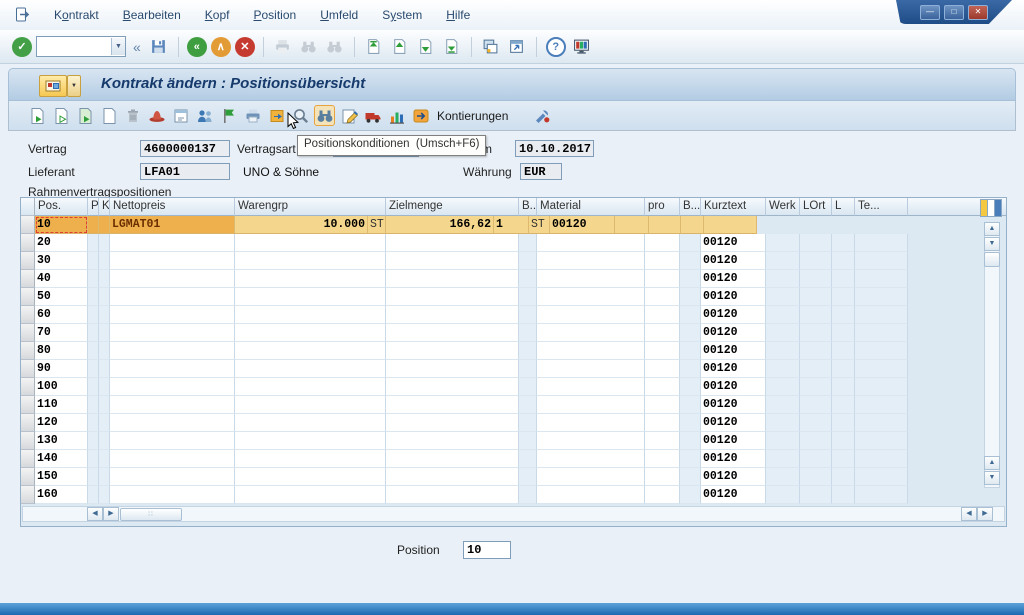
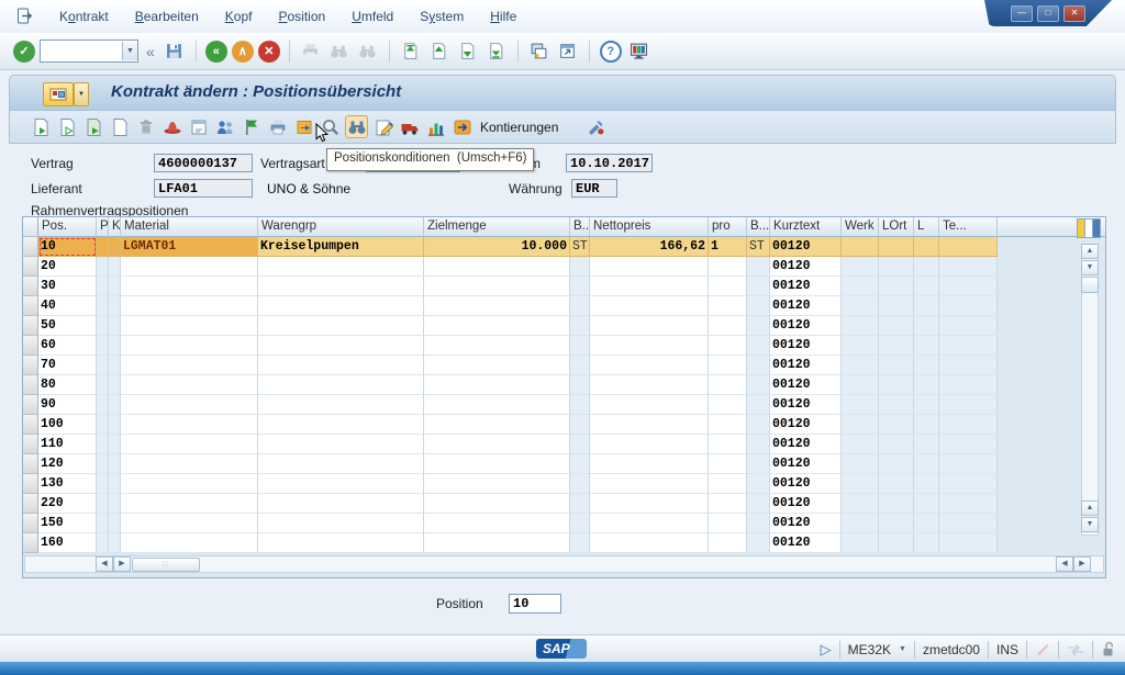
  Kontrakt
  Bearbeiten
  Kopf
  Position
  Umfeld
  System
  Hilfe
  —
  □
  ✕
  ✓
  «
  «
  ∧
  ✕
  ?
  Kontrakt ändern : Positionsübersicht
  Kontierungen
  Vertrag
  4600000137
  Vertragsart
  10.10.2017
  Lieferant
  LFA01
  UNO & Söhne
  Währung
  EUR
  Rahmenvertragspositionen
  Pos.
  P
  K
- Nettopreis
+ Material
  Warengrp
  Zielmenge
  B..
- Material
+ Nettopreis
  pro
  B...
  Kurztext
  Werk
  LOrt
  L
  Te...
  10
  LGMAT01
+ Kreiselpumpen
  10.000
  ST
  166,62
  1
  ST
  00120
  20
  00120
  30
  00120
  40
  00120
  50
  00120
  60
  00120
  70
  00120
  80
  00120
  90
  00120
  100
  00120
  110
  00120
  120
  00120
  130
  00120
- 140
+ 220
  00120
  150
  00120
  160
  00120
  Positionskonditionen (Umsch+F6)
  Position
  10
+ SAP
+ ▷
+ ME32K
+ zmetdc00
+ INS
